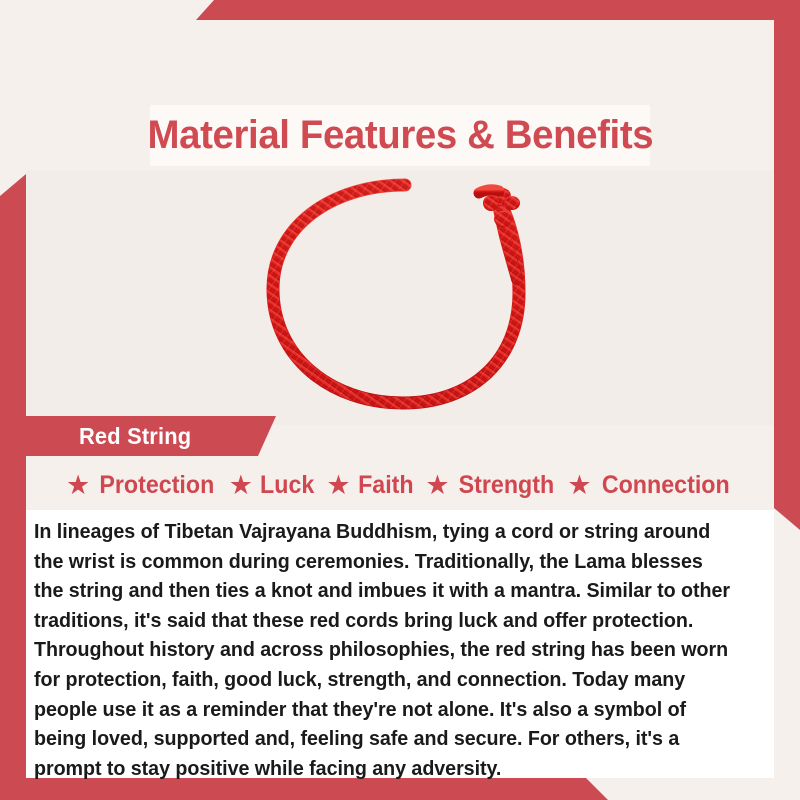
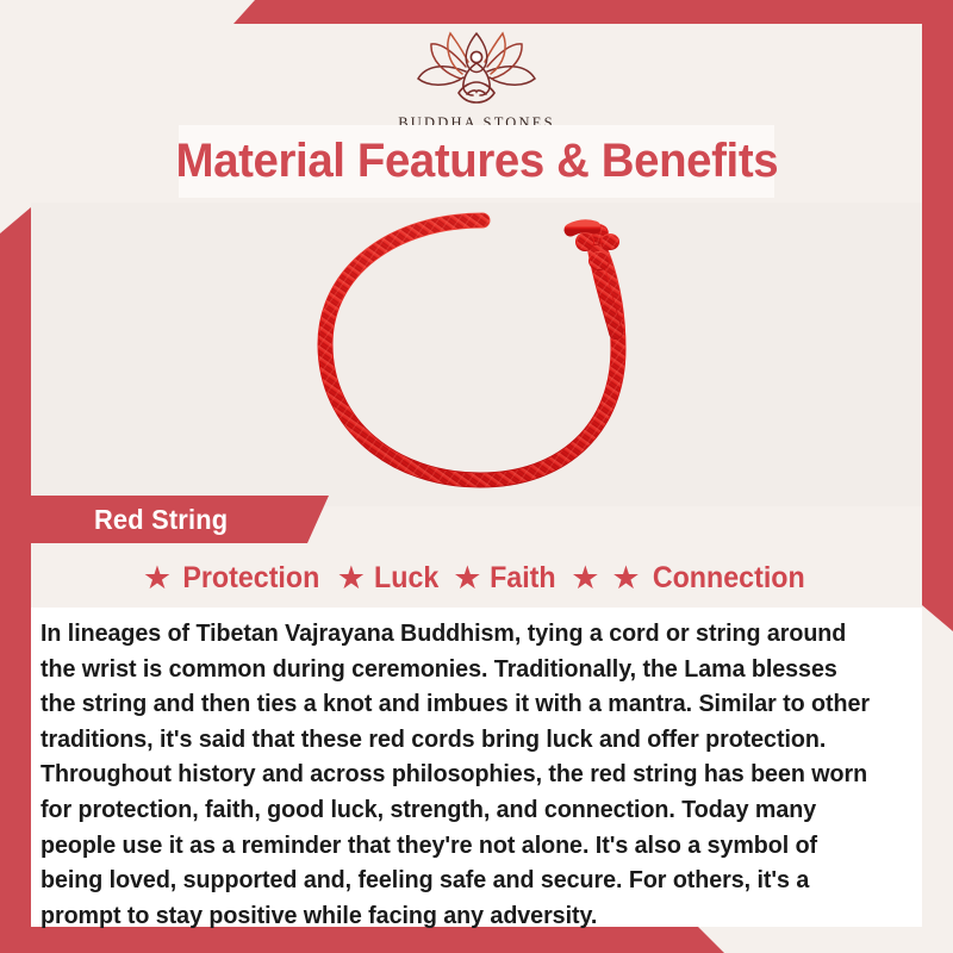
+ BUDDHA STONES
  Material Features & Benefits
  Red String
  ★
  Protection
  ★
  Luck
  ★
  Faith
  ★
- Strength
  ★
  Connection
  In lineages of Tibetan Vajrayana Buddhism, tying a cord or string around the wrist is common during ceremonies. Traditionally, the Lama blesses the string and then ties a knot and imbues it with a mantra. Similar to other traditions, it's said that these red cords bring luck and offer protection. Throughout history and across philosophies, the red string has been worn for protection, faith, good luck, strength, and connection. Today many people use it as a reminder that they're not alone. It's also a symbol of being loved, supported and, feeling safe and secure. For others, it's a prompt to stay positive while facing any adversity.
